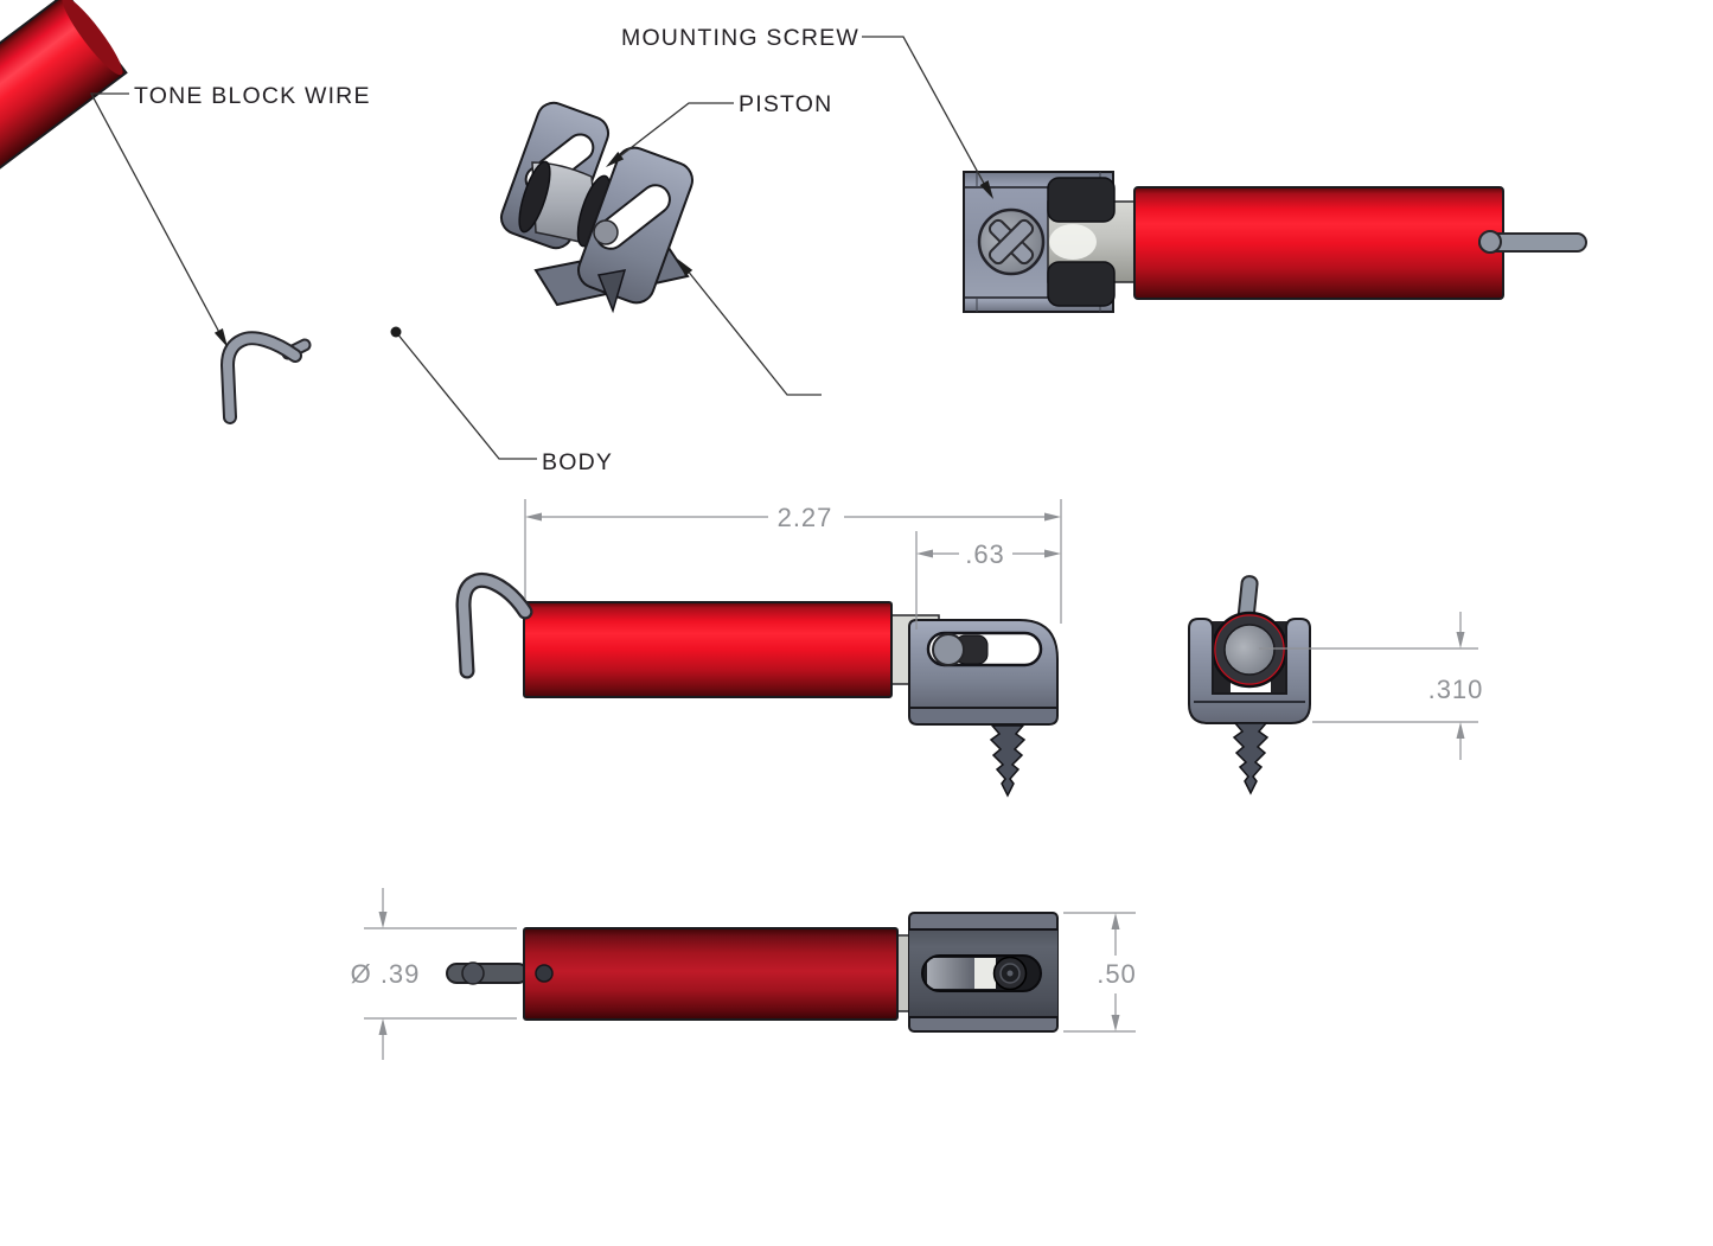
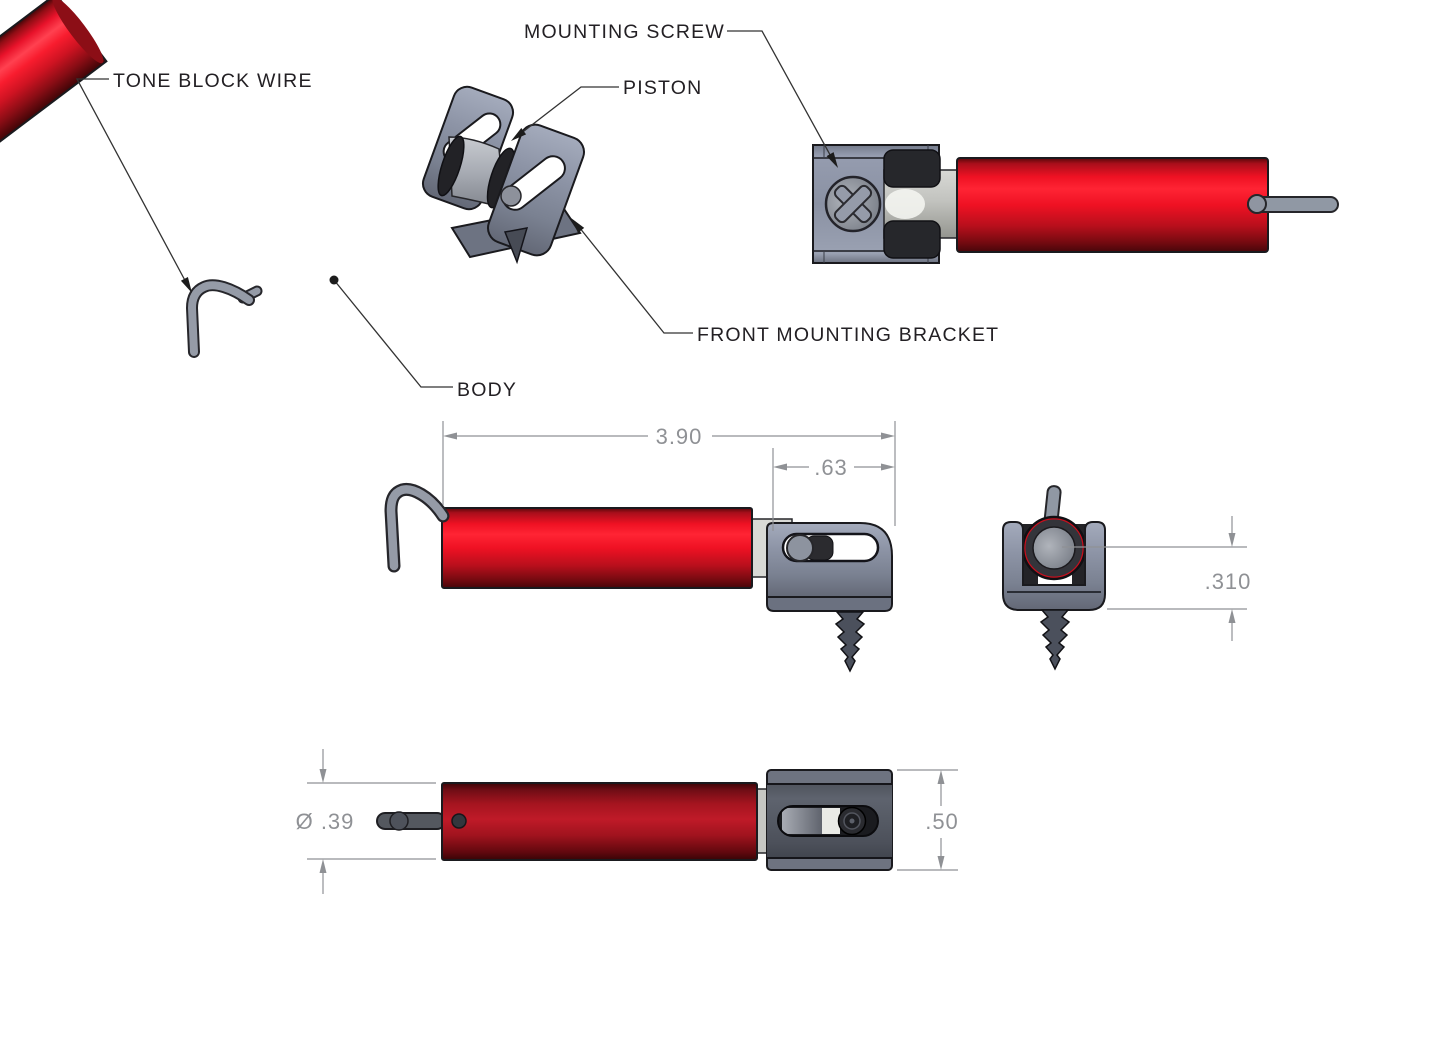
- 2.27
+ 3.90
  .63
  .310
  Ø .39
  .50
  MOUNTING SCREW
  TONE BLOCK WIRE
  PISTON
  BODY
+ FRONT MOUNTING BRACKET
